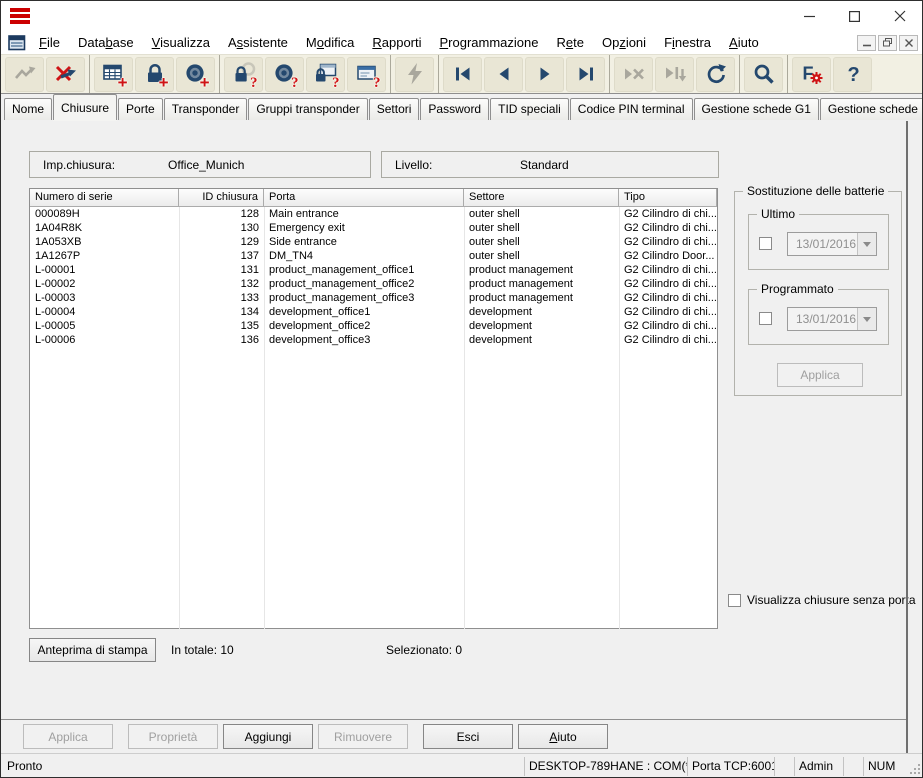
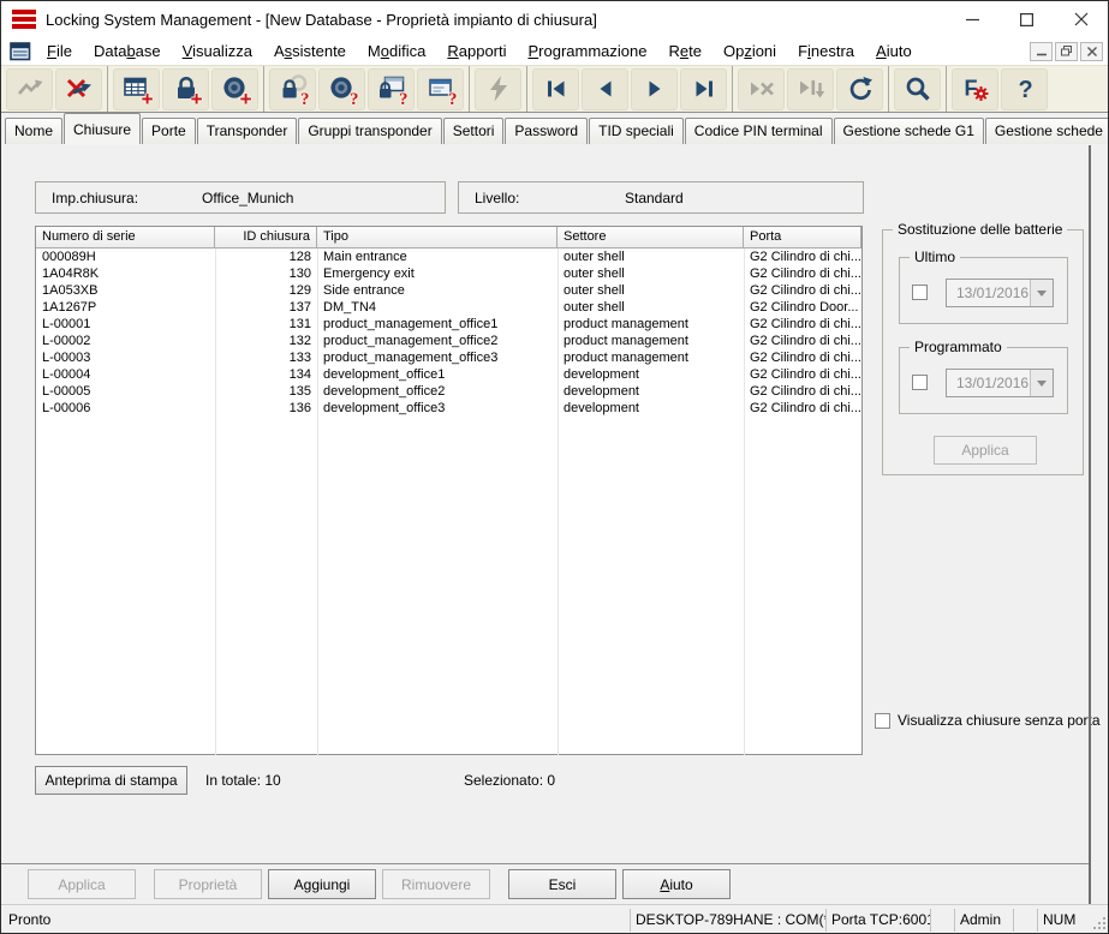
+ Locking System Management - [New Database - Proprietà impianto di chiusura]
  File
  Database
  Visualizza
  Assistente
  Modifica
  Rapporti
  Programmazione
  Rete
  Opzioni
  Finestra
  Aiuto
  +
  +
  +
  ?
  ?
  ?
  ?
  F
  ?
  Nome
  Chiusure
  Porte
  Transponder
  Gruppi transponder
  Settori
  Password
  TID speciali
  Codice PIN terminal
  Gestione schede G1
  Gestione schede
  Imp.chiusura:
  Office_Munich
  Livello:
  Standard
  Numero di serie
  ID chiusura
- Porta
+ Tipo
  Settore
- Tipo
+ Porta
  000089H
  128
  Main entrance
  outer shell
  G2 Cilindro di chi...
  1A04R8K
  130
  Emergency exit
  outer shell
  G2 Cilindro di chi...
  1A053XB
  129
  Side entrance
  outer shell
  G2 Cilindro di chi...
  1A1267P
  137
  DM_TN4
  outer shell
  G2 Cilindro Door...
  L-00001
  131
  product_management_office1
  product management
  G2 Cilindro di chi...
  L-00002
  132
  product_management_office2
  product management
  G2 Cilindro di chi...
  L-00003
  133
  product_management_office3
  product management
  G2 Cilindro di chi...
  L-00004
  134
  development_office1
  development
  G2 Cilindro di chi...
  L-00005
  135
  development_office2
  development
  G2 Cilindro di chi...
  L-00006
  136
  development_office3
  development
  G2 Cilindro di chi...
  Sostituzione delle batterie
  Ultimo
  13/01/2016
  Programmato
  13/01/2016
  Applica
  Visualizza chiusure senza pora
  Anteprima di stampa
  In totale: 10
  Selezionato: 0
  Applica
  Proprietà
  Aggiungi
  Rimuovere
  Esci
  A
  iuto
  Pronto
  DESKTOP-789HANE : COM(
  Porta TCP:600
  Admin
  NUM
